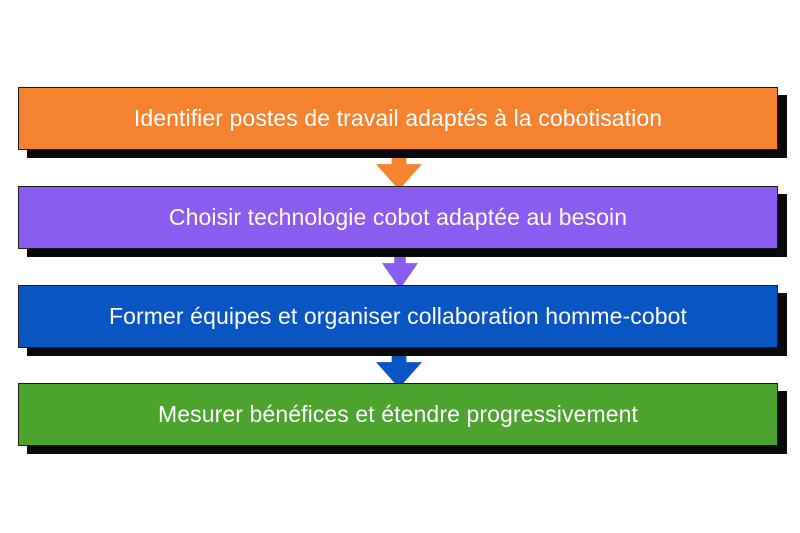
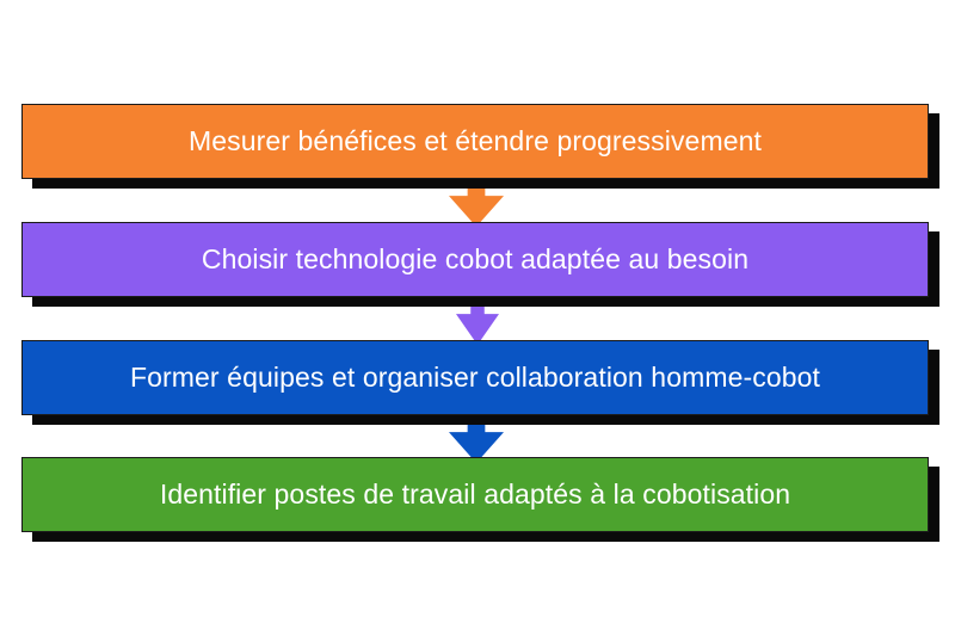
- Identifier postes de travail adaptés à la cobotisation
+ Mesurer bénéfices et étendre progressivement
  Choisir technologie cobot adaptée au besoin
  Former équipes et organiser collaboration homme-cobot
- Mesurer bénéfices et étendre progressivement
+ Identifier postes de travail adaptés à la cobotisation
